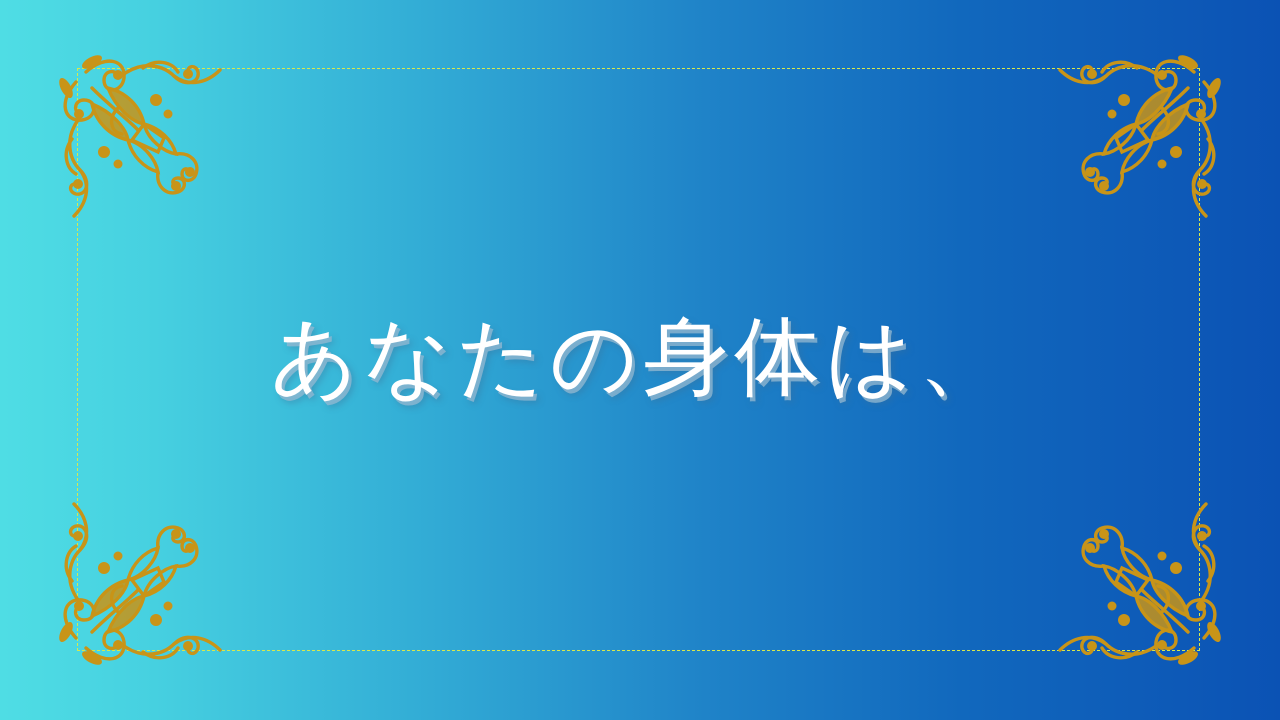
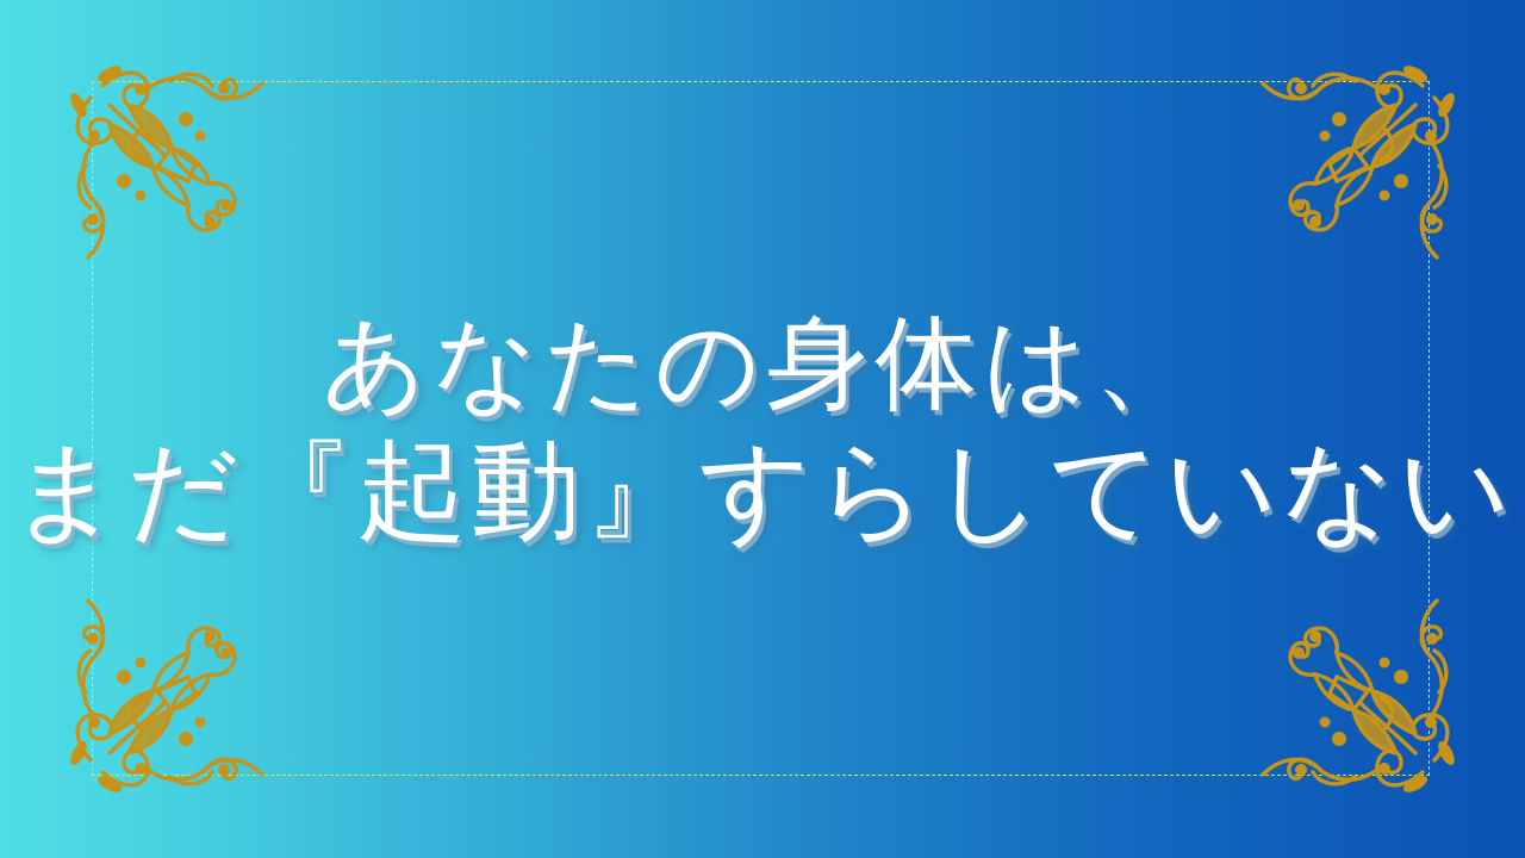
  あなたの身体は、
+ まだ『起動』すらしていない
